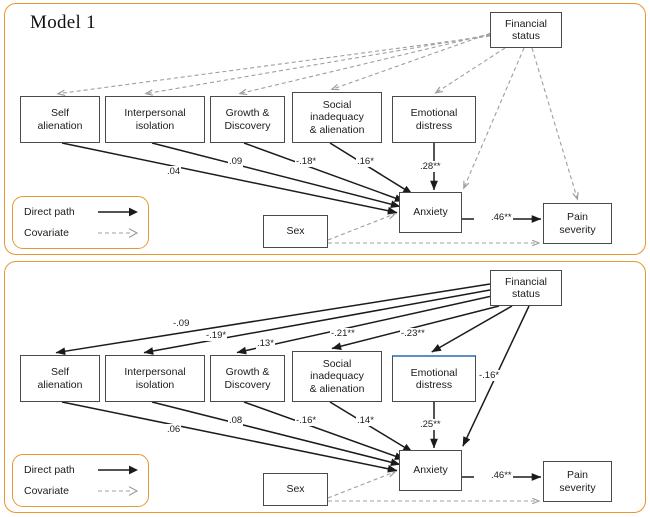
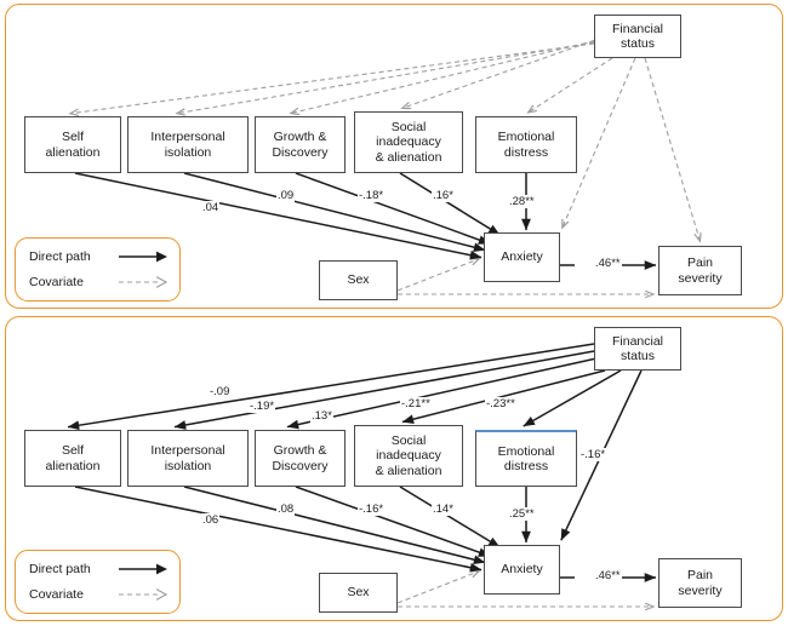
  Self
  alienation
  Interpersonal
  isolation
  Growth &
  Discovery
  Social
  inadequacy
  & alienation
  Emotional
  distress
  Financial
  status
  Anxiety
  Sex
  Pain
  severity
  Self
  alienation
  Interpersonal
  isolation
  Growth &
  Discovery
  Social
  inadequacy
  & alienation
  Emotional
  distress
  Financial
  status
  Anxiety
  Sex
  Pain
  severity
  .04
  .09
  -.18*
  .16*
  .28**
  .46**
  -.09
  -.19*
  .13*
  -.21**
  -.23**
  -.16*
  .06
  .08
  -.16*
  .14*
  .25**
  .46**
  Direct path
  Covariate
  Direct path
  Covariate
- Model 1
